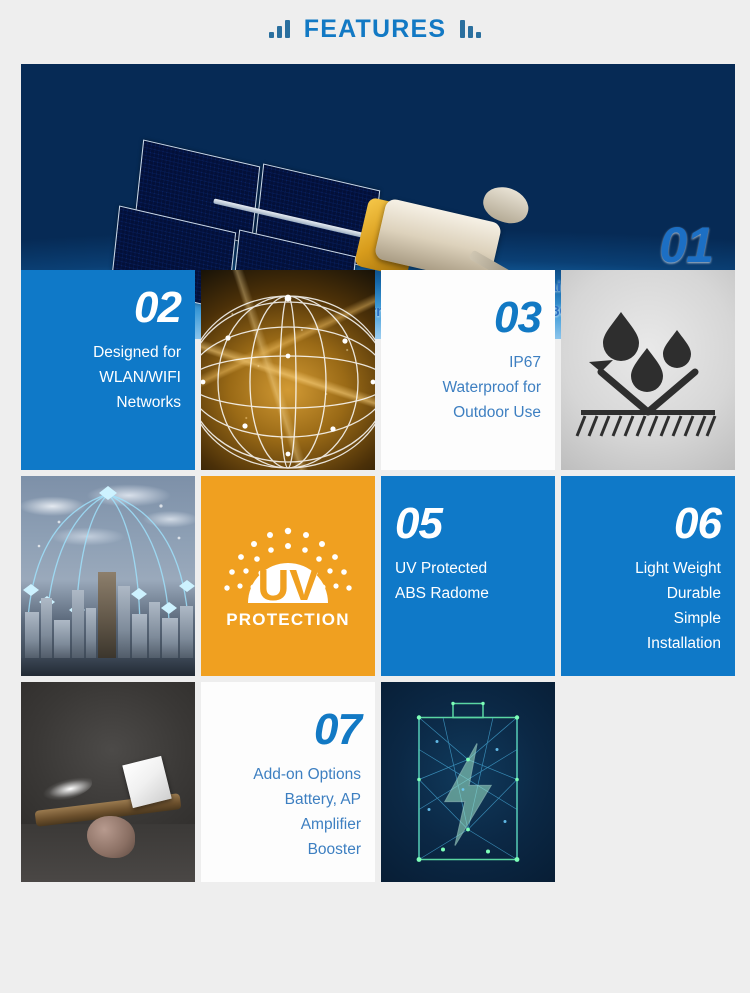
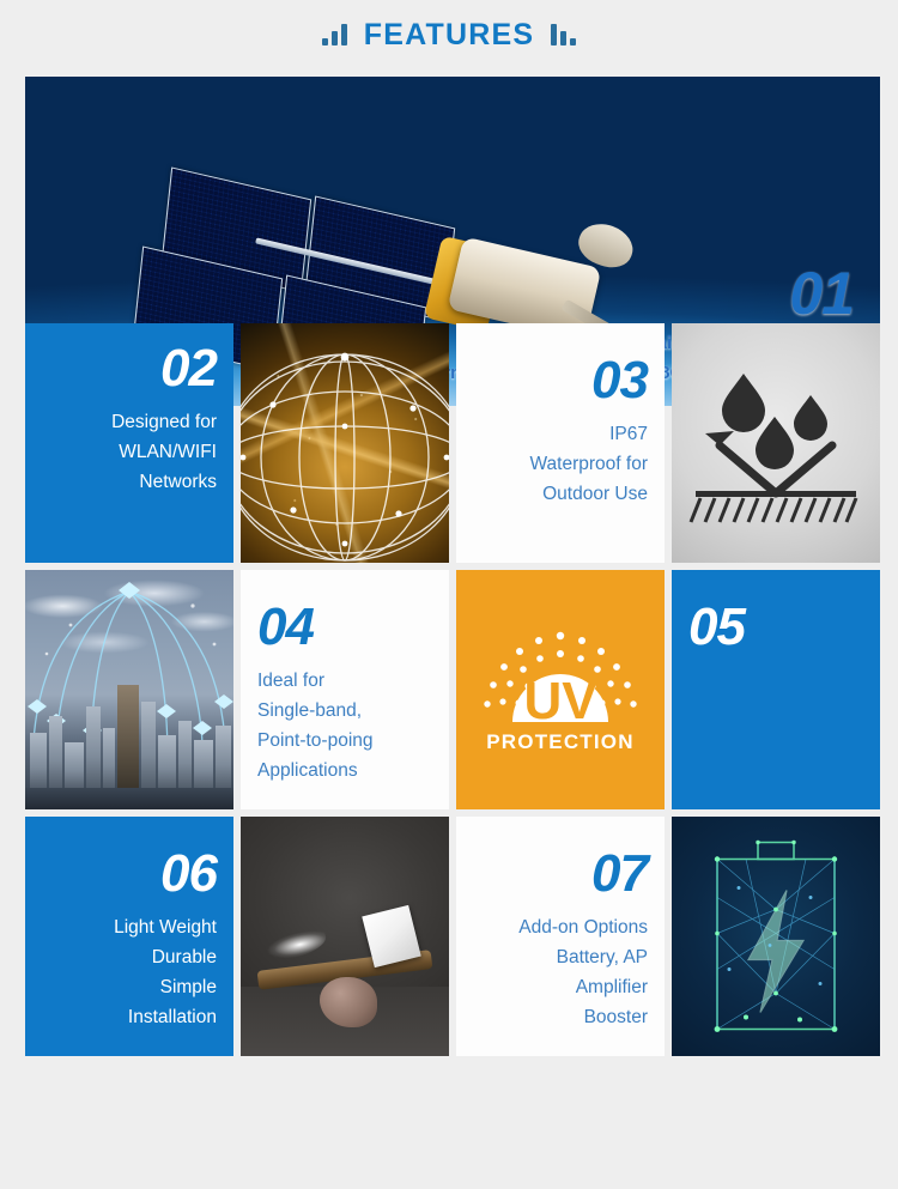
  FEATURES
  01
  02
  Designed for
  WLAN/WIFI
  Networks
  03
  IP67
  Waterproof for
  Outdoor Use
+ 04
+ Ideal for
+ Single-band,
+ Point-to-poing
+ Applications
  UV
  PROTECTION
  05
- UV Protected
- ABS Radome
  06
  Light Weight
  Durable
  Simple
  Installation
  07
  Add-on Options
  Battery, AP
  Amplifier
  Booster
